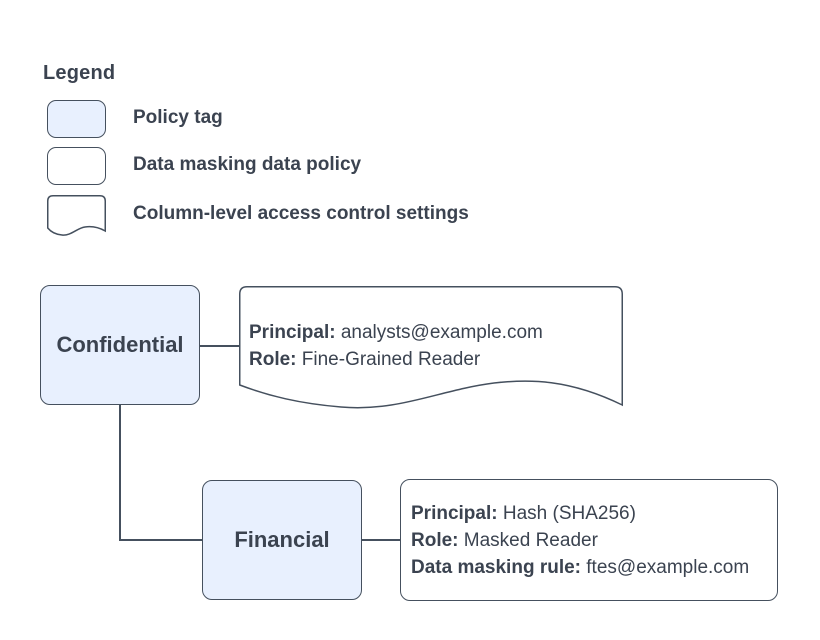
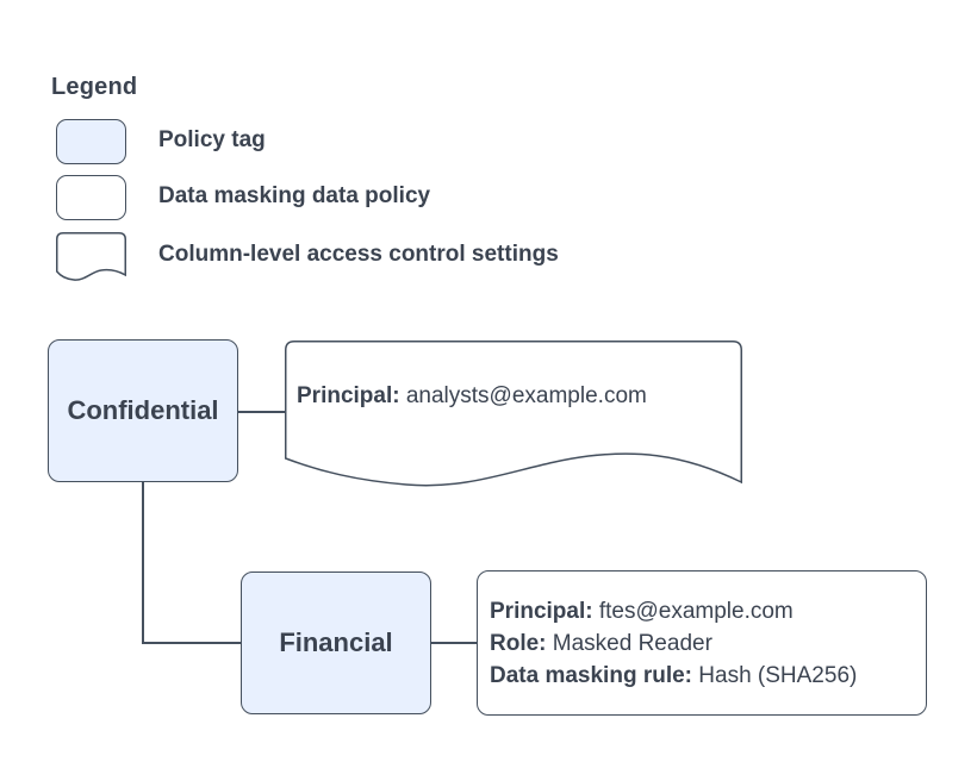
  Legend
  Policy tag
  Data masking data policy
  Column-level access control settings
  Confidential
  Principal: analysts@example.com
- Role: Fine-Grained Reader
  Financial
- Principal: Hash (SHA256)
+ Principal: ftes@example.com
  Role: Masked Reader
- Data masking rule: ftes@example.com
+ Data masking rule: Hash (SHA256)
